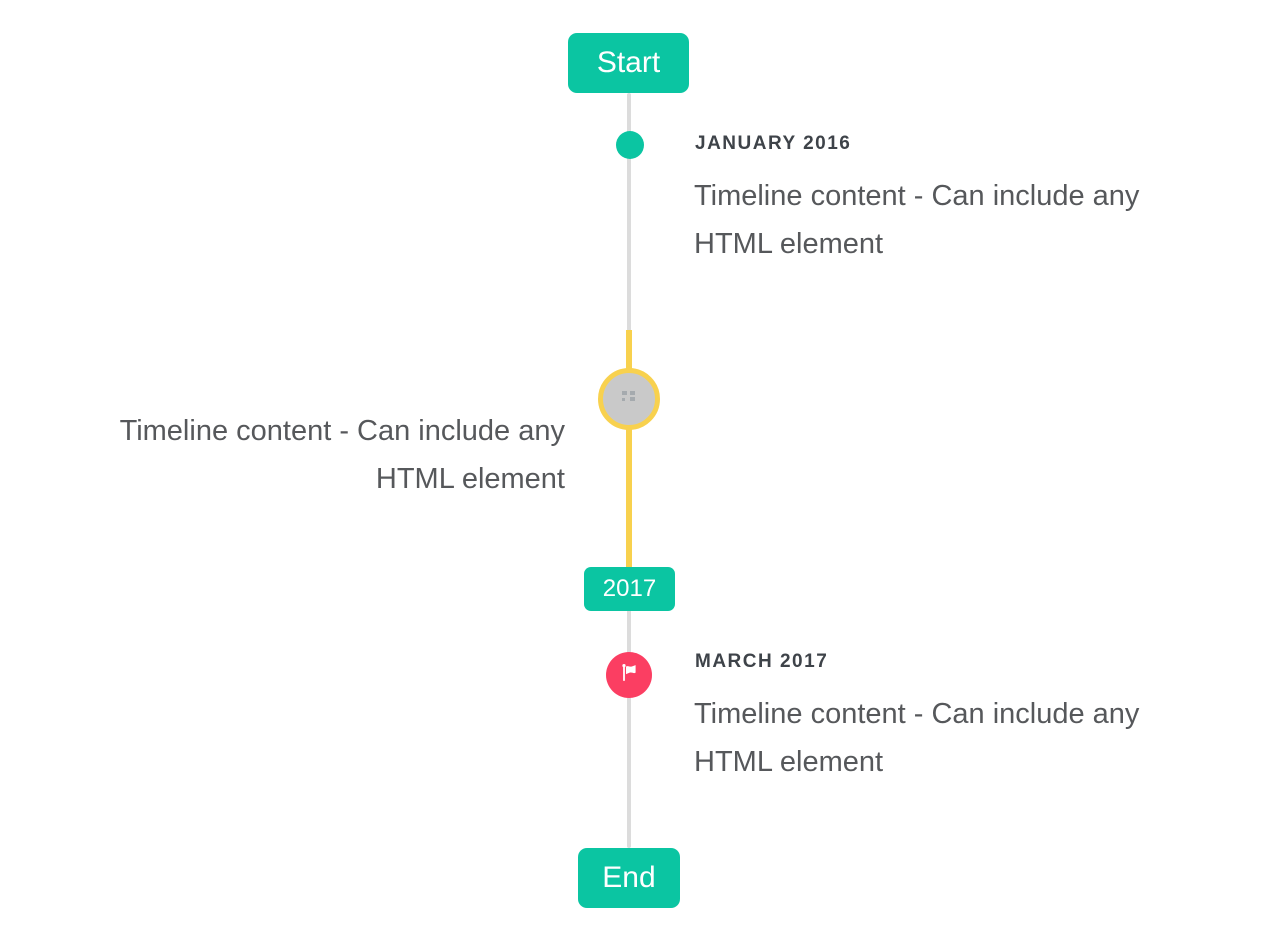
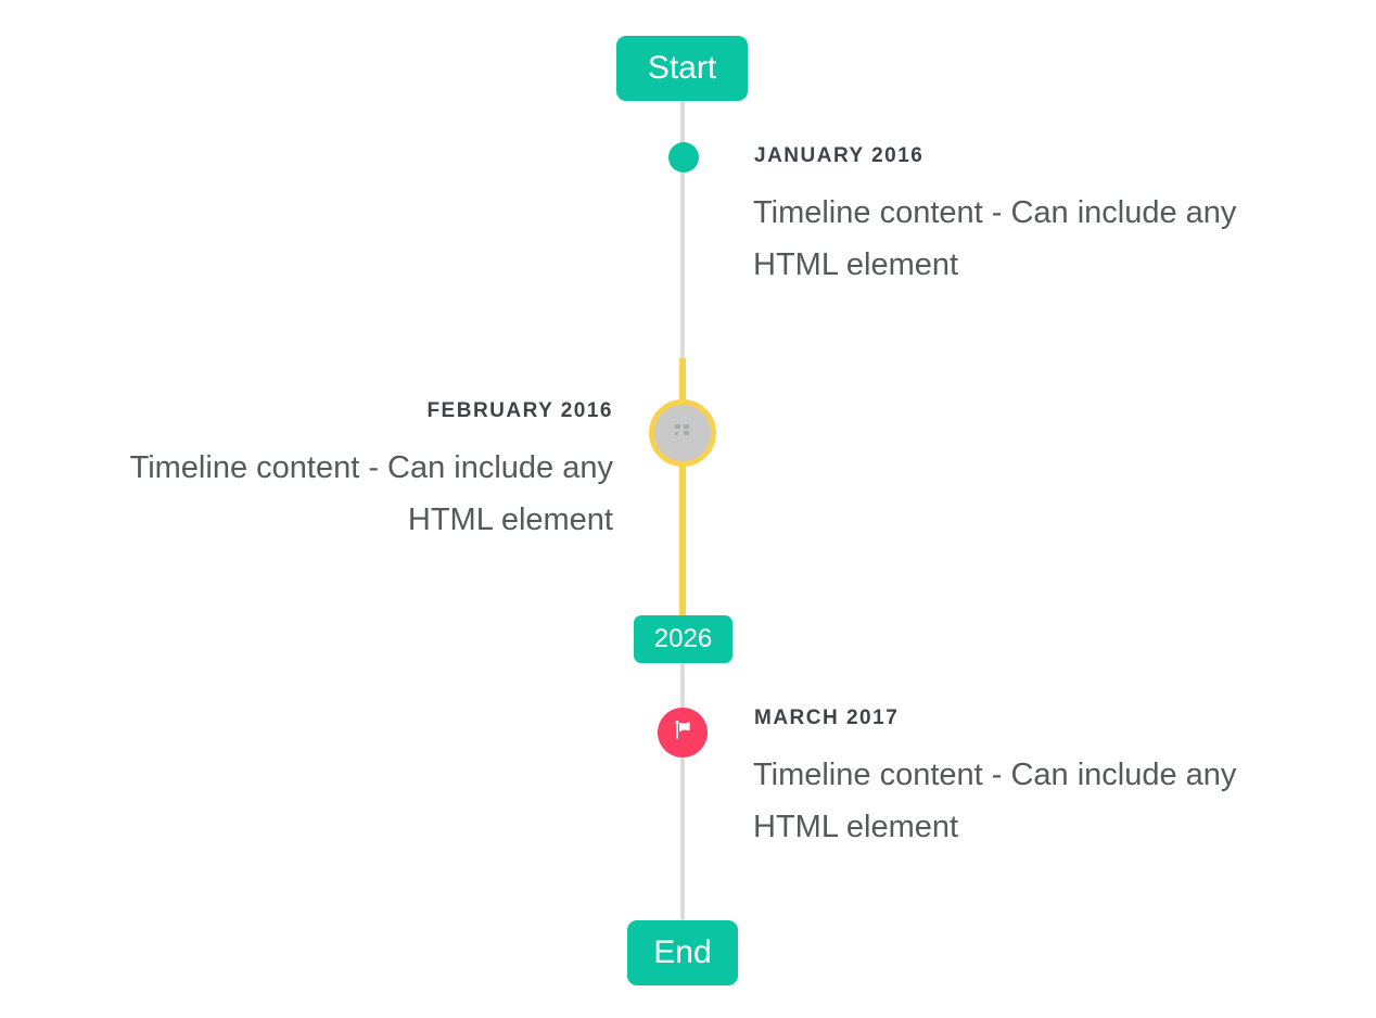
  Start
  JANUARY 2016
  Timeline content - Can include any HTML element
+ FEBRUARY 2016
  Timeline content - Can include any HTML element
- 2017
+ 2026
  MARCH 2017
  Timeline content - Can include any HTML element
  End
